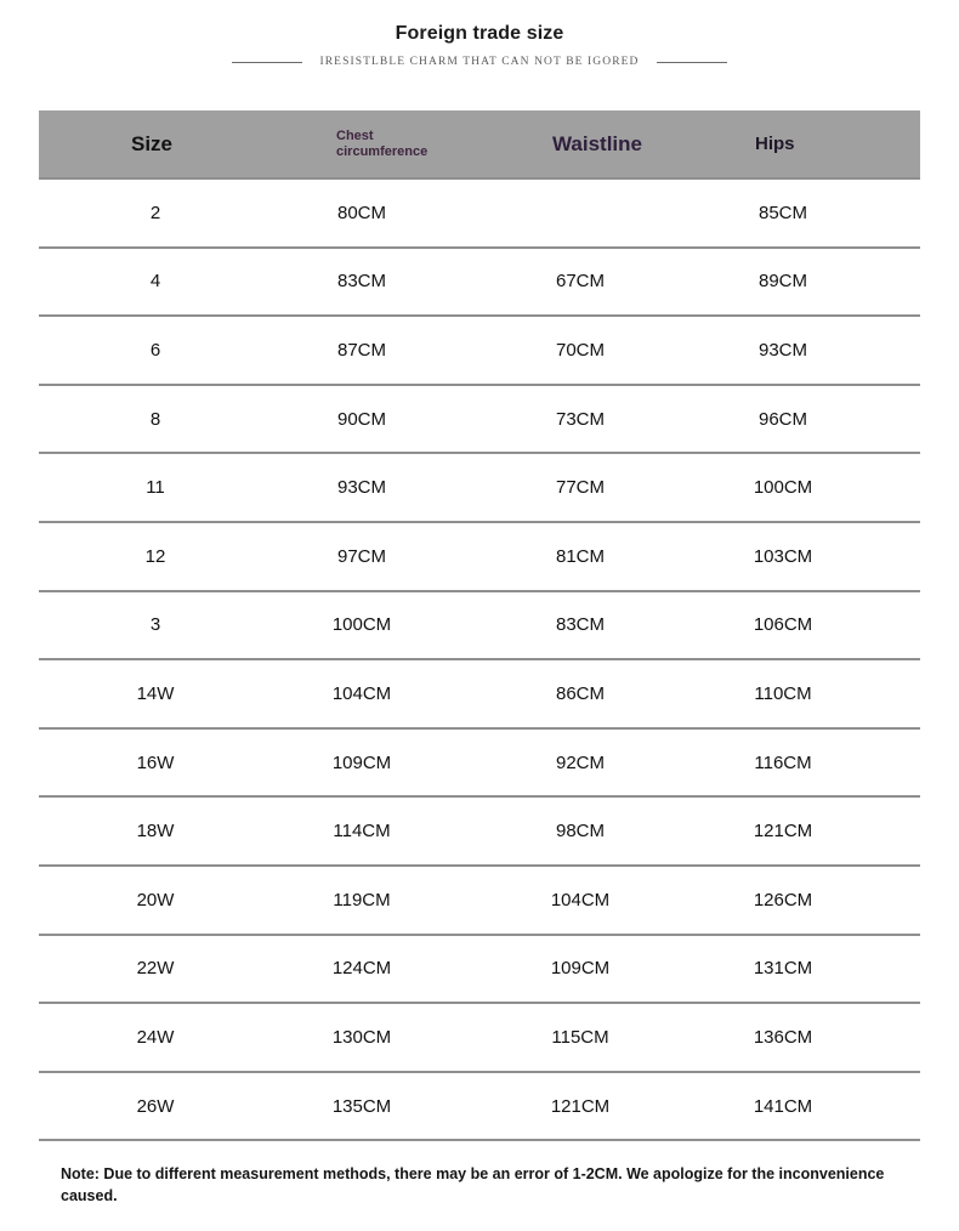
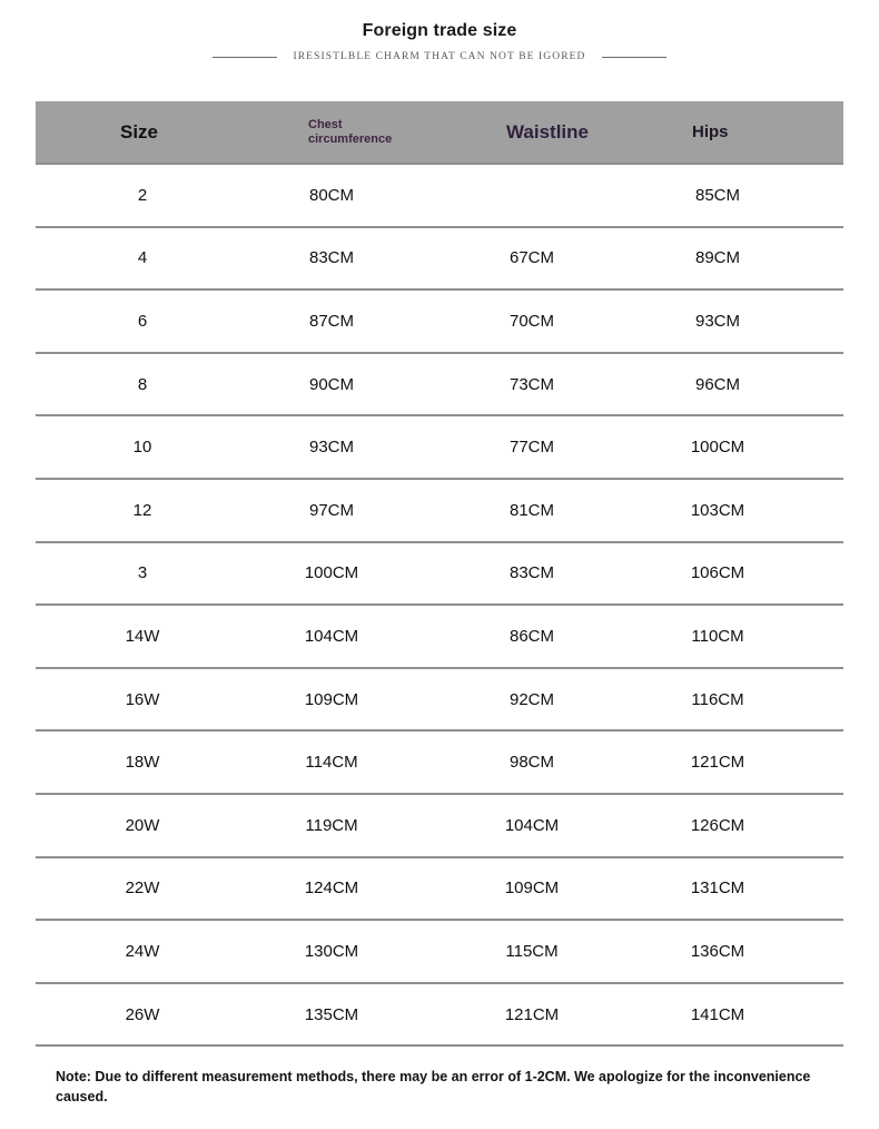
  Foreign trade size
  IRESISTLBLE CHARM THAT CAN NOT BE IGORED
  Size
  Chest
  circumference
  Waistline
  Hips
  2
  80CM
  85CM
  4
  83CM
  67CM
  89CM
  6
  87CM
  70CM
  93CM
  8
  90CM
  73CM
  96CM
- 11
+ 10
  93CM
  77CM
  100CM
  12
  97CM
  81CM
  103CM
  3
  100CM
  83CM
  106CM
  14W
  104CM
  86CM
  110CM
  16W
  109CM
  92CM
  116CM
  18W
  114CM
  98CM
  121CM
  20W
  119CM
  104CM
  126CM
  22W
  124CM
  109CM
  131CM
  24W
  130CM
  115CM
  136CM
  26W
  135CM
  121CM
  141CM
  Note: Due to different measurement methods, there may be an error of 1-2CM. We apologize for the inconvenience caused.
